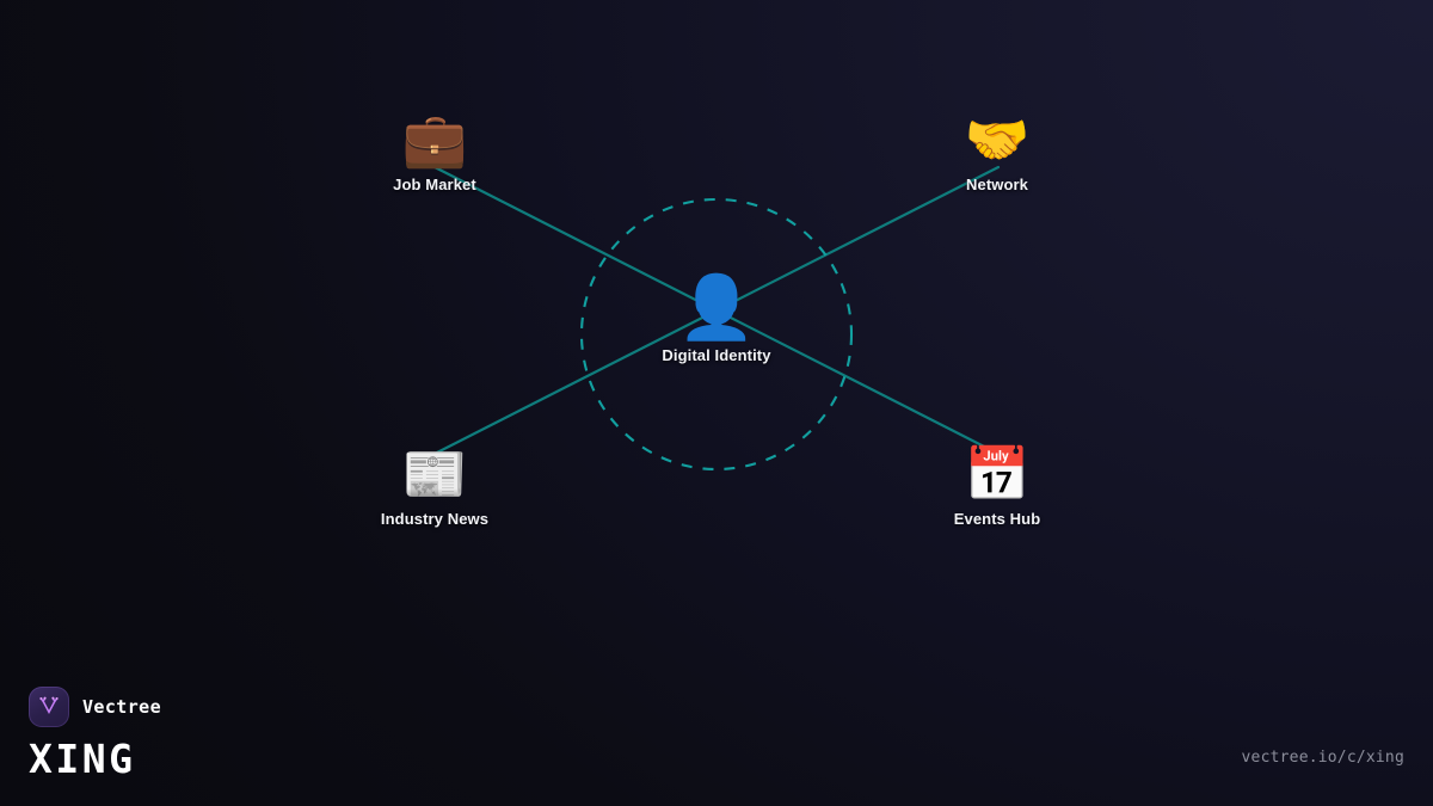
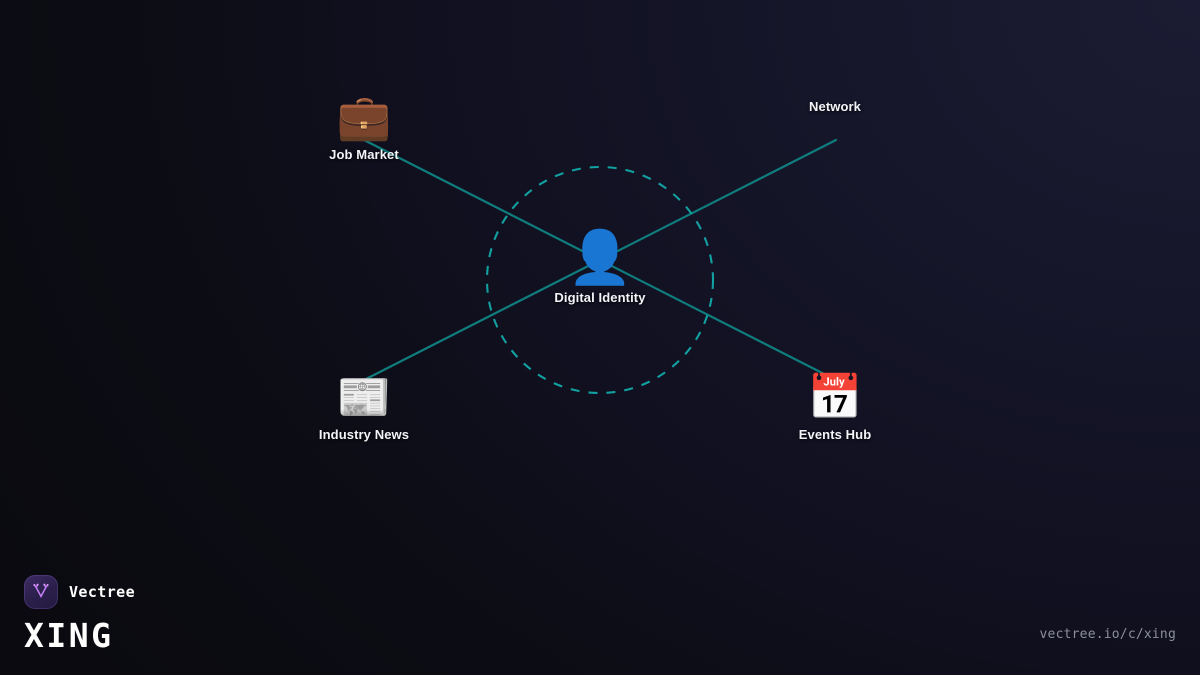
  💼
  Job Market
- 🤝
  Network
  📰
  Industry News
  📅
  Events Hub
  👤
  Digital Identity
  Vectree
  XING
  vectree.io/c/xing
